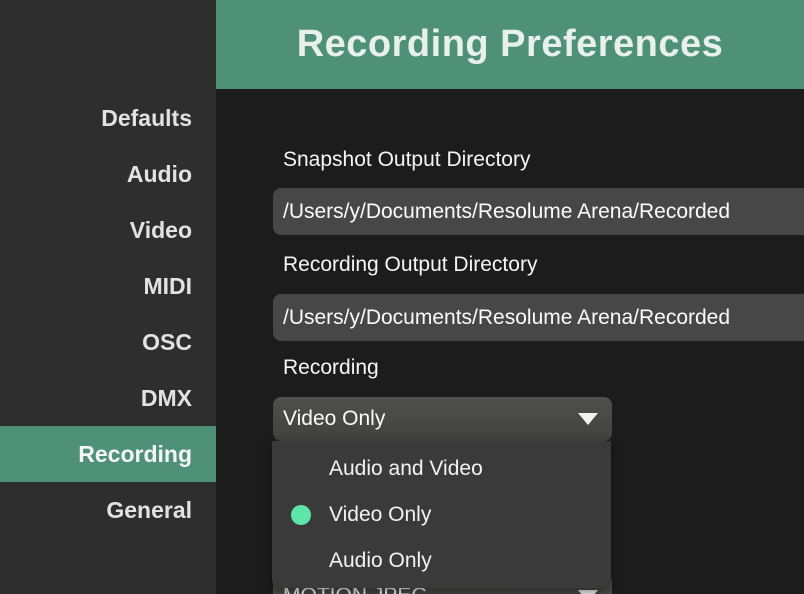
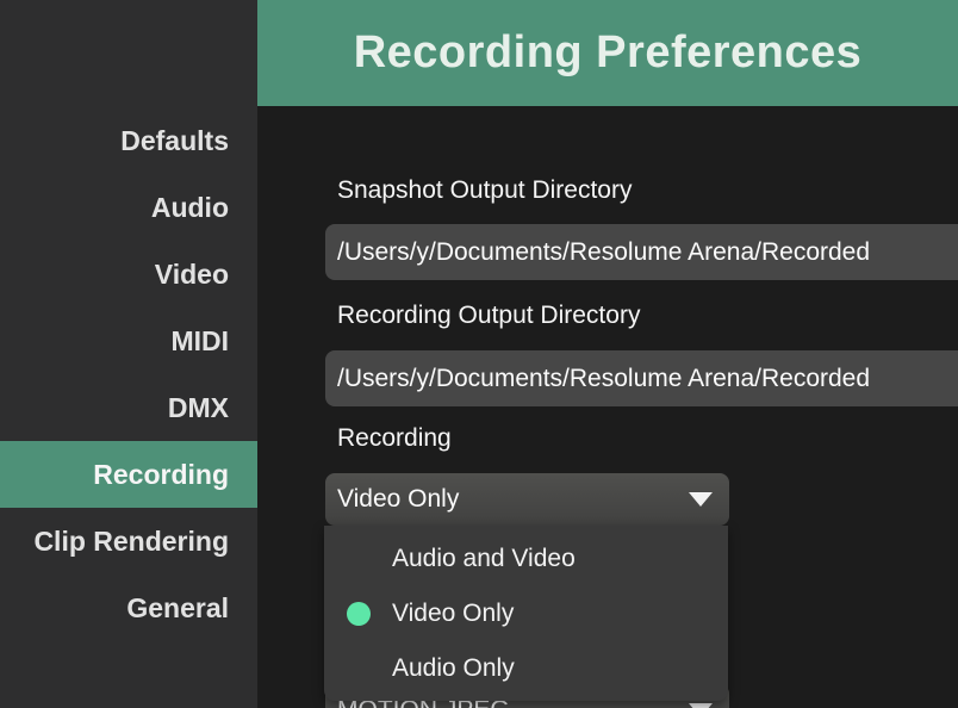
  Defaults
  Audio
  Video
  MIDI
- OSC
  DMX
  Recording
+ Clip Rendering
  General
  Recording Preferences
  Snapshot Output Directory
  /Users/y/Documents/Resolume Arena/Recorded
  Recording Output Directory
  /Users/y/Documents/Resolume Arena/Recorded
  Recording
  Video Only
  Audio and Video
  Video Only
  Audio Only
